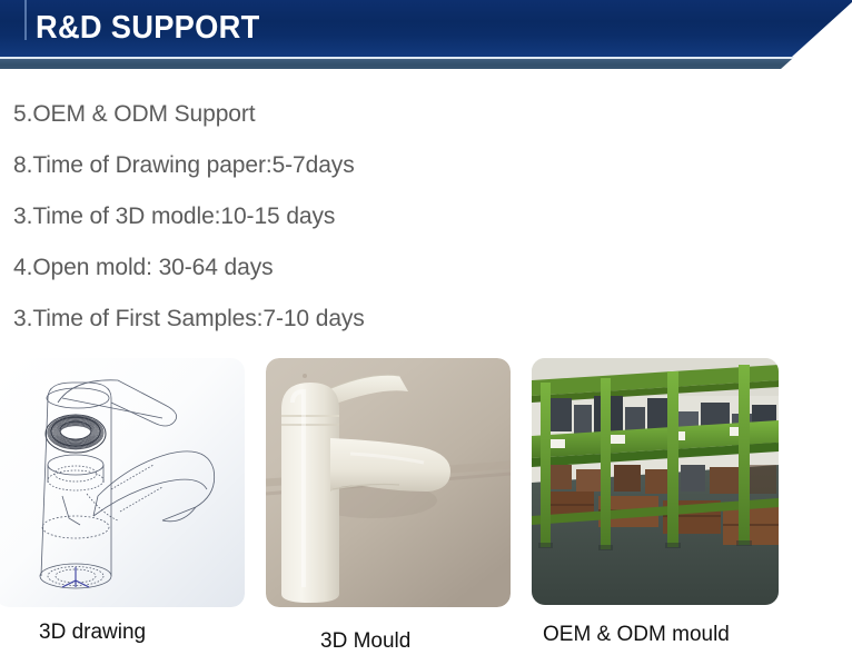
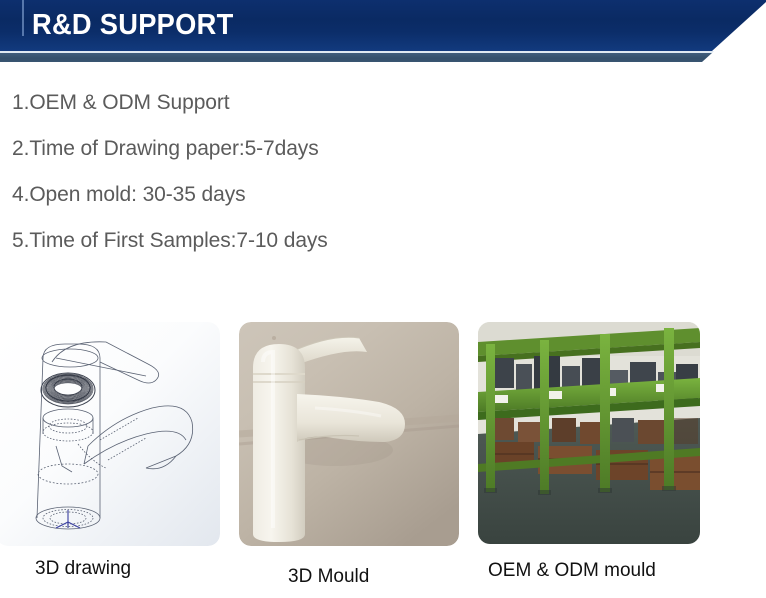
  R&D SUPPORT
- 5.OEM & ODM Support
+ 1.OEM & ODM Support
- 8.Time of Drawing paper:5-7days
+ 2.Time of Drawing paper:5-7days
- 3.Time of 3D modle:10-15 days
- 4.Open mold: 30-64 days
+ 4.Open mold: 30-35 days
- 3.Time of First Samples:7-10 days
+ 5.Time of First Samples:7-10 days
  3D drawing
  3D Mould
  OEM & ODM mould
